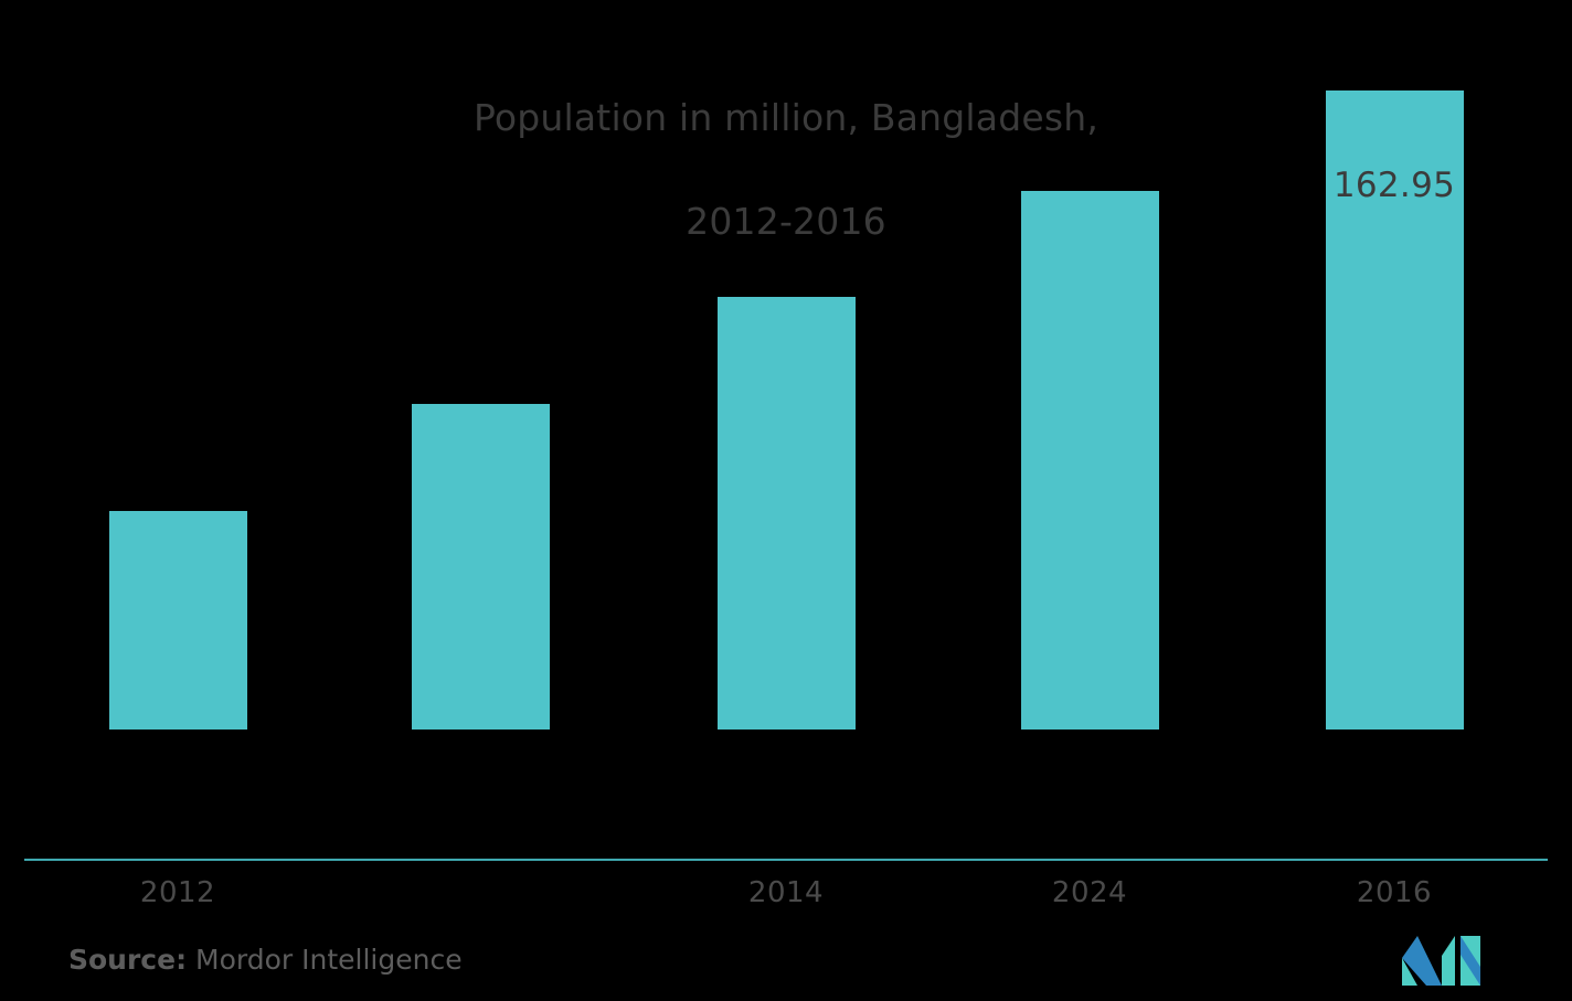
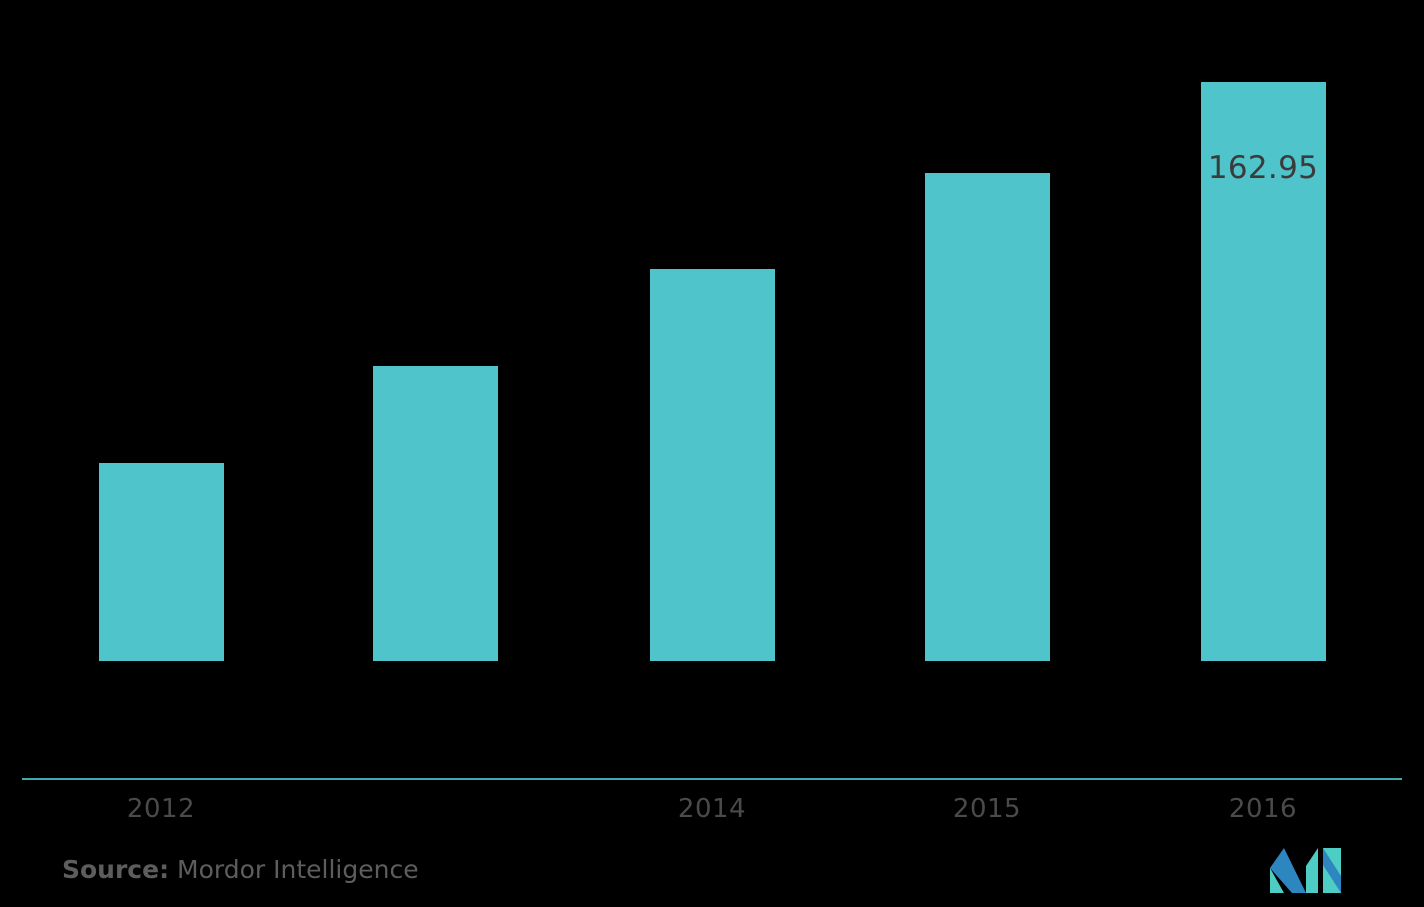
- Population in million, Bangladesh,
- 2012-2016
  162.95
  2012
  2014
- 2024
+ 2015
  2016
  Source: Mordor Intelligence
